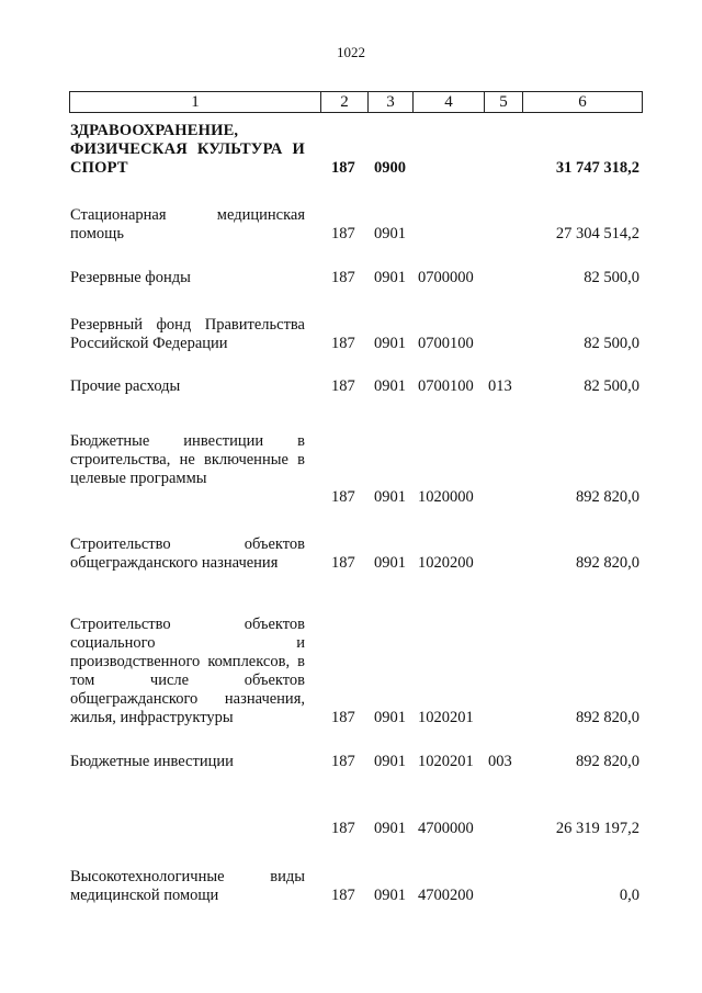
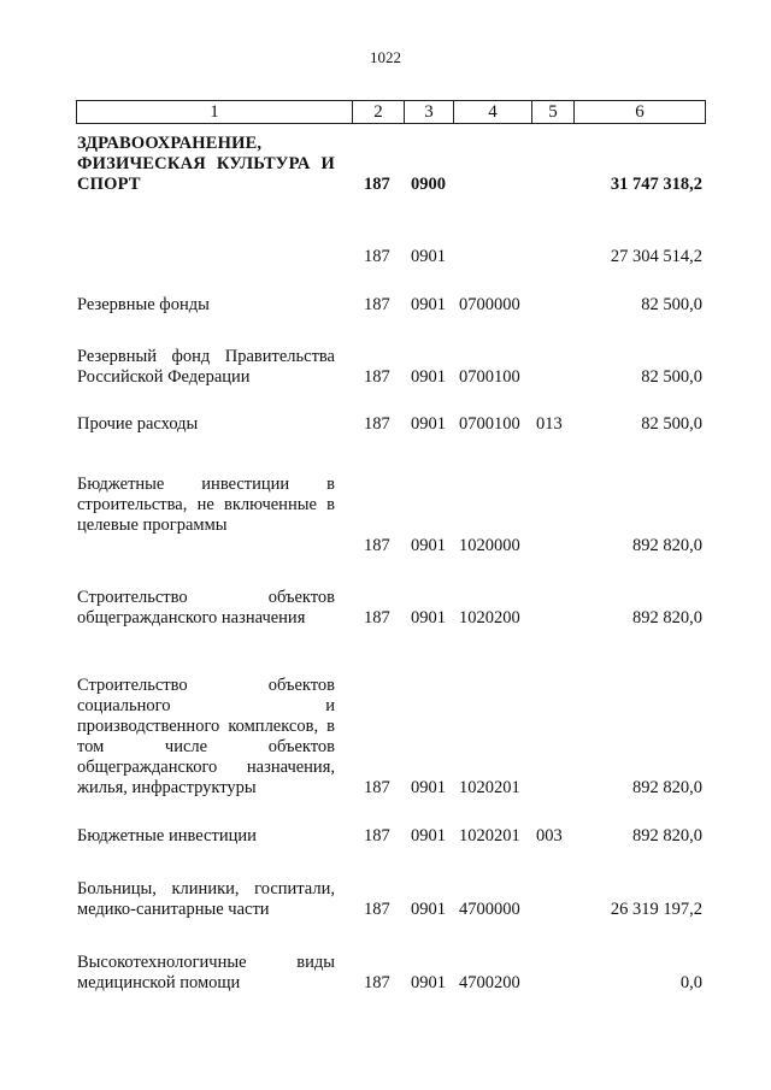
  1022
  1
  2
  3
  4
  5
  6
  ЗДРАВООХРАНЕНИЕ,
  ФИЗИЧЕСКАЯ КУЛЬТУРА И
  СПОРТ
  187
  0900
  31 747 318,2
- Стационарная медицинская
- помощь
  187
  0901
  27 304 514,2
  Резервные фонды
  187
  0901
  0700000
  82 500,0
  Резервный фонд Правительства
  Российской Федерации
  187
  0901
  0700100
  82 500,0
  Прочие расходы
  187
  0901
  0700100
  013
  82 500,0
  Бюджетные инвестиции в
  строительства, не включенные в
  целевые программы
  187
  0901
  1020000
  892 820,0
  Строительство объектов
  общегражданского назначения
  187
  0901
  1020200
  892 820,0
  Строительство объектов
  социального и
  производственного комплексов, в
  том числе объектов
  общегражданского назначения,
  жилья, инфраструктуры
  187
  0901
  1020201
  892 820,0
  Бюджетные инвестиции
  187
  0901
  1020201
  003
  892 820,0
+ Больницы, клиники, госпитали,
+ медико-санитарные части
  187
  0901
  4700000
  26 319 197,2
  Высокотехнологичные виды
  медицинской помощи
  187
  0901
  4700200
  0,0
